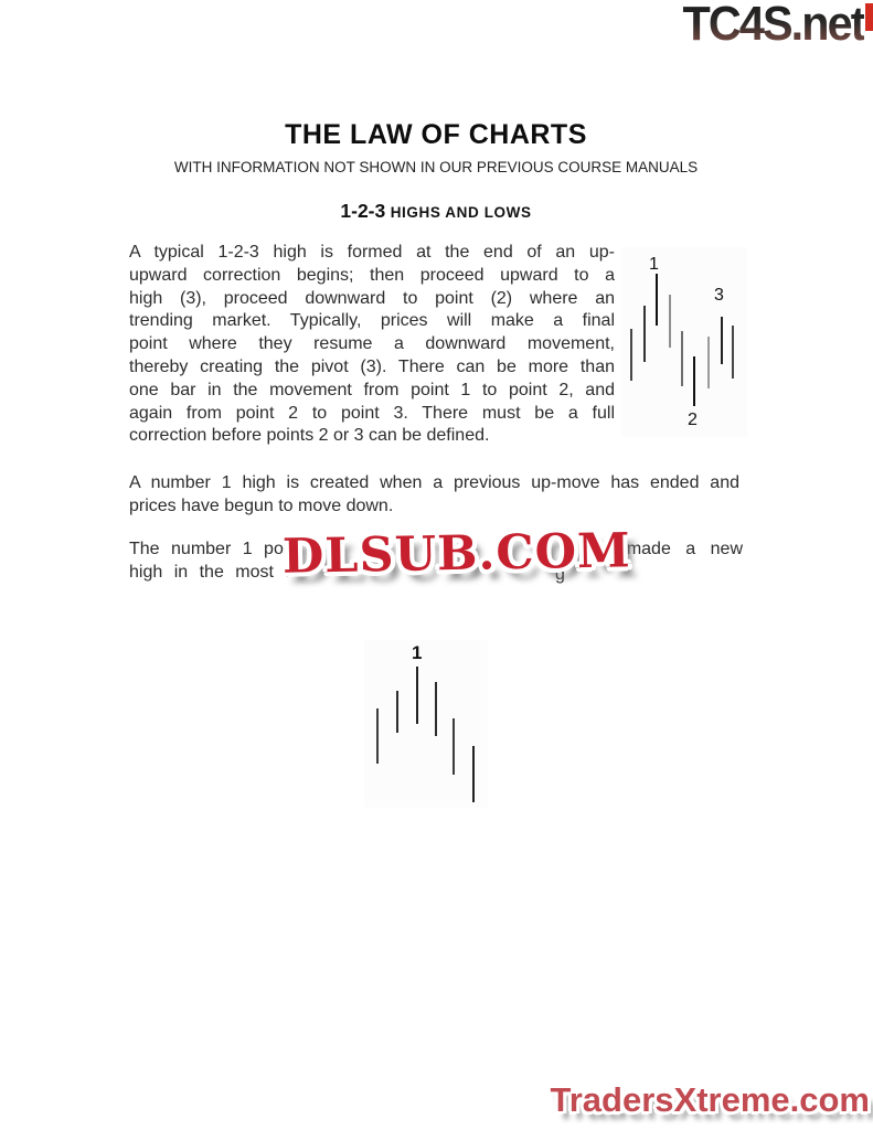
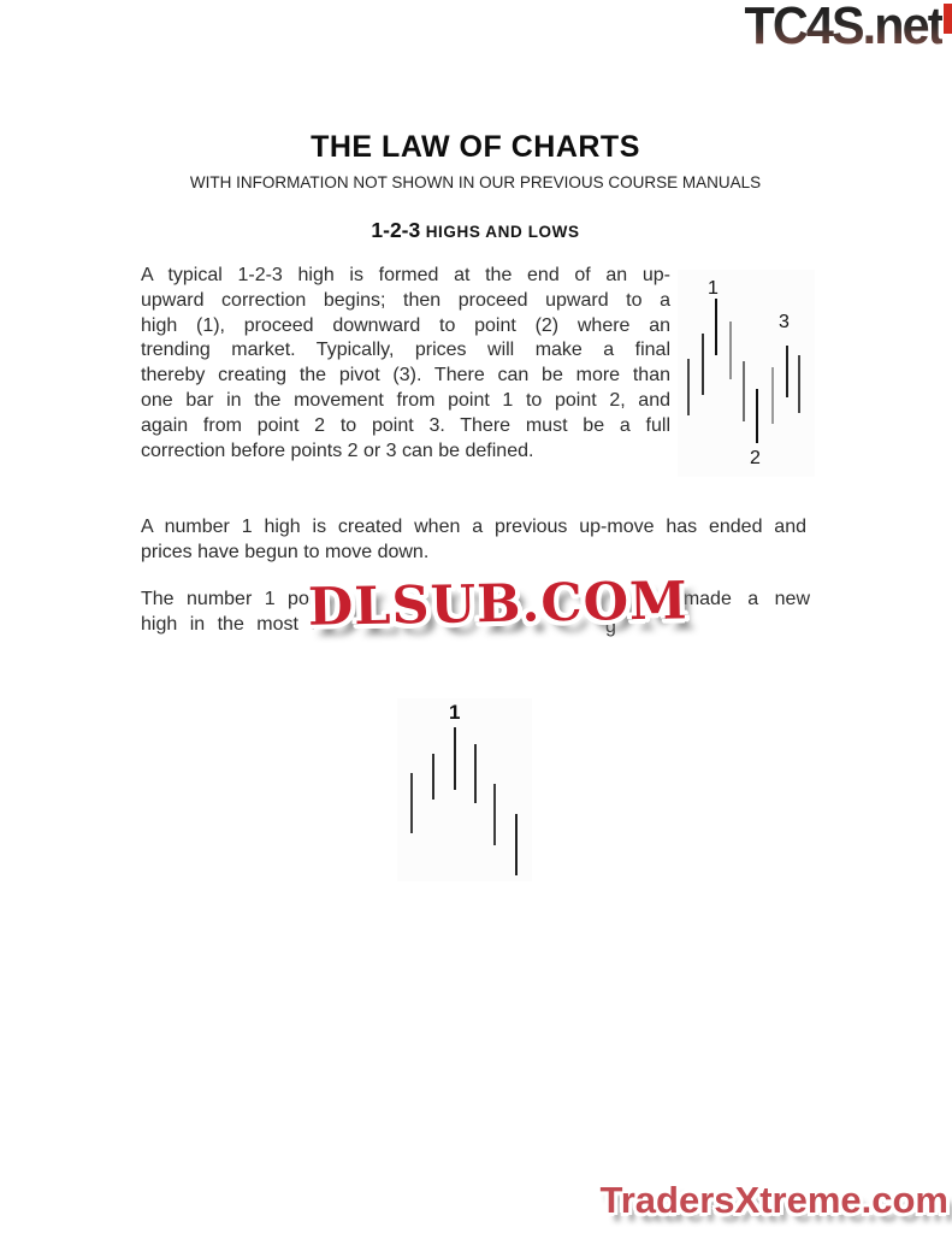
  TC4S.net
  THE LAW OF CHARTS
  WITH INFORMATION NOT SHOWN IN OUR PREVIOUS COURSE MANUALS
  1-2-3 HIGHS AND LOWS
  A typical 1-2-3 high is formed at the end of an up-
  upward correction begins; then proceed upward to a
- high (3), proceed downward to point (2) where an
+ high (1), proceed downward to point (2) where an
  trending market. Typically, prices will make a final
- point where they resume a downward movement,
  thereby creating the pivot (3). There can be more than
  one bar in the movement from point 1 to point 2, and
  again from point 2 to point 3. There must be a full
  correction before points 2 or 3 can be defined.
  1
  2
  3
  A number 1 high is created when a previous up-move has ended and
  prices have begun to move down.
  The number 1 poi
  ve made a new
  high in the most r
  g
  DLSUB.COM
  1
  TradersXtreme.com
